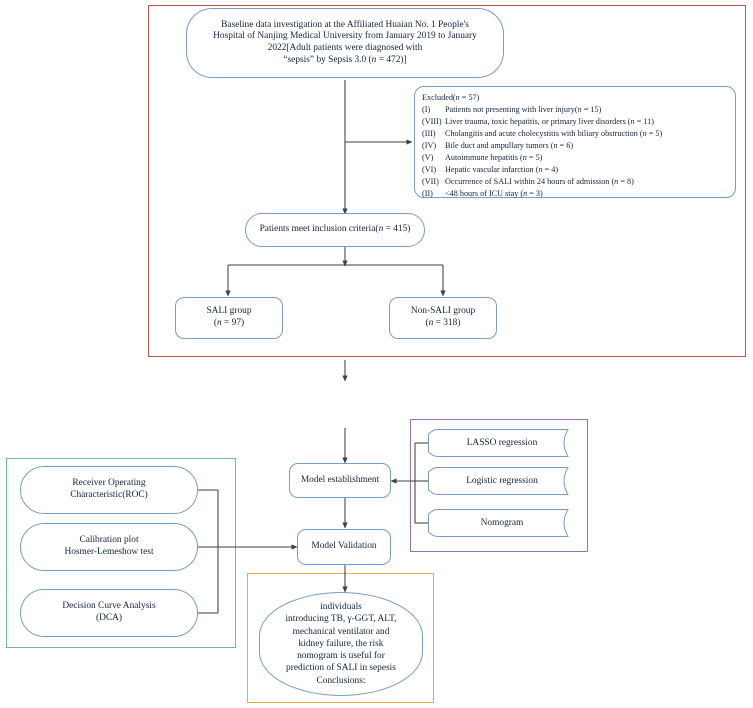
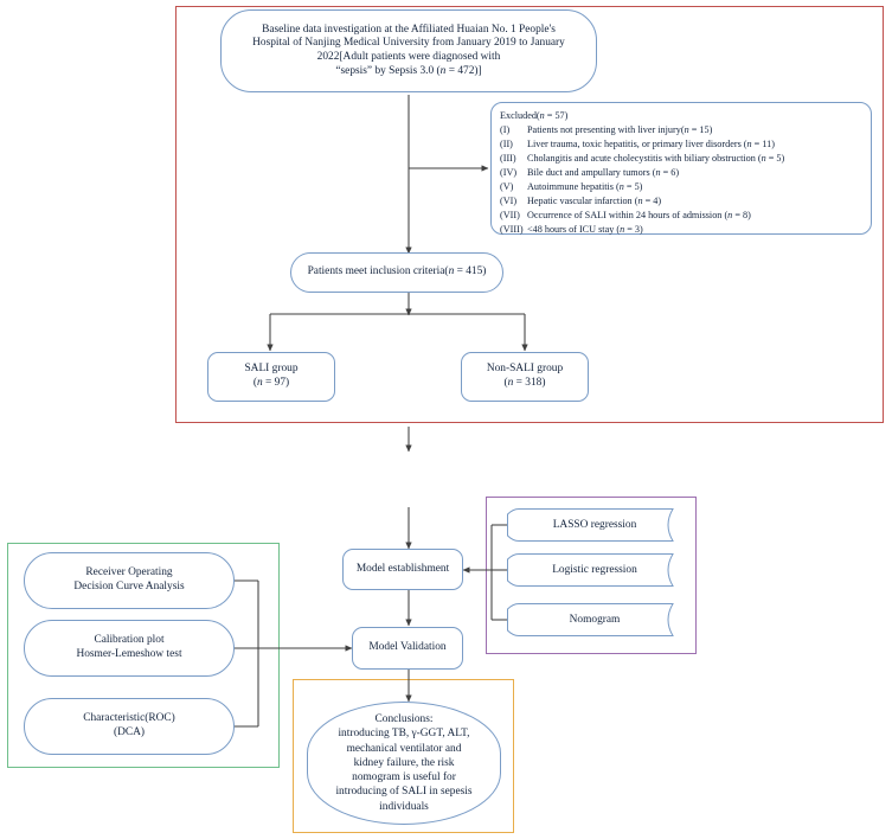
  Baseline data investigation at the Affiliated Huaian No. 1 People's
  Hospital of Nanjing Medical University from January 2019 to January
  2022[Adult patients were diagnosed with
  “sepsis” by Sepsis 3.0 (n = 472)]
  Excluded(n = 57)
  (I) Patients not presenting with liver injury(n = 15)
- (VIII) Liver trauma, toxic hepatitis, or primary liver disorders (n = 11)
+ (II) Liver trauma, toxic hepatitis, or primary liver disorders (n = 11)
  (III) Cholangitis and acute cholecystitis with biliary obstruction (n = 5)
  (IV) Bile duct and ampullary tumors (n = 6)
  (V) Autoimmune hepatitis (n = 5)
  (VI) Hepatic vascular infarction (n = 4)
  (VII) Occurrence of SALI within 24 hours of admission (n = 8)
- (II) <48 hours of ICU stay (n = 3)
+ (VIII) <48 hours of ICU stay (n = 3)
  Patients meet inclusion criteria(n = 415)
  SALI group
  (n = 97)
  Non-SALI group
  (n = 318)
  Model establishment
  Model Validation
  LASSO regression
  Logistic regression
  Nomogram
  Receiver Operating
- Characteristic(ROC)
+ Decision Curve Analysis
  Calibration plot
  Hosmer-Lemeshow test
- Decision Curve Analysis
+ Characteristic(ROC)
  (DCA)
- individuals
+ Conclusions:
  introducing TB, γ-GGT, ALT,
  mechanical ventilator and
  kidney failure, the risk
  nomogram is useful for
- prediction of SALI in sepesis
+ introducing of SALI in sepesis
- Conclusions:
+ individuals
